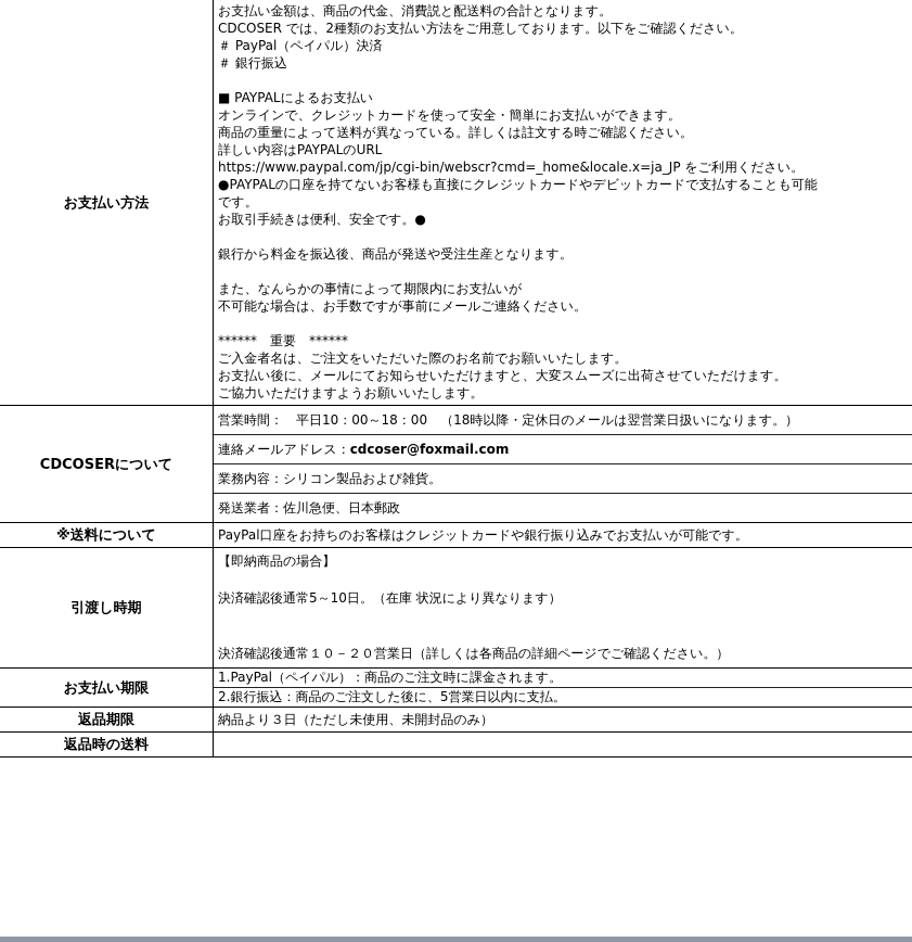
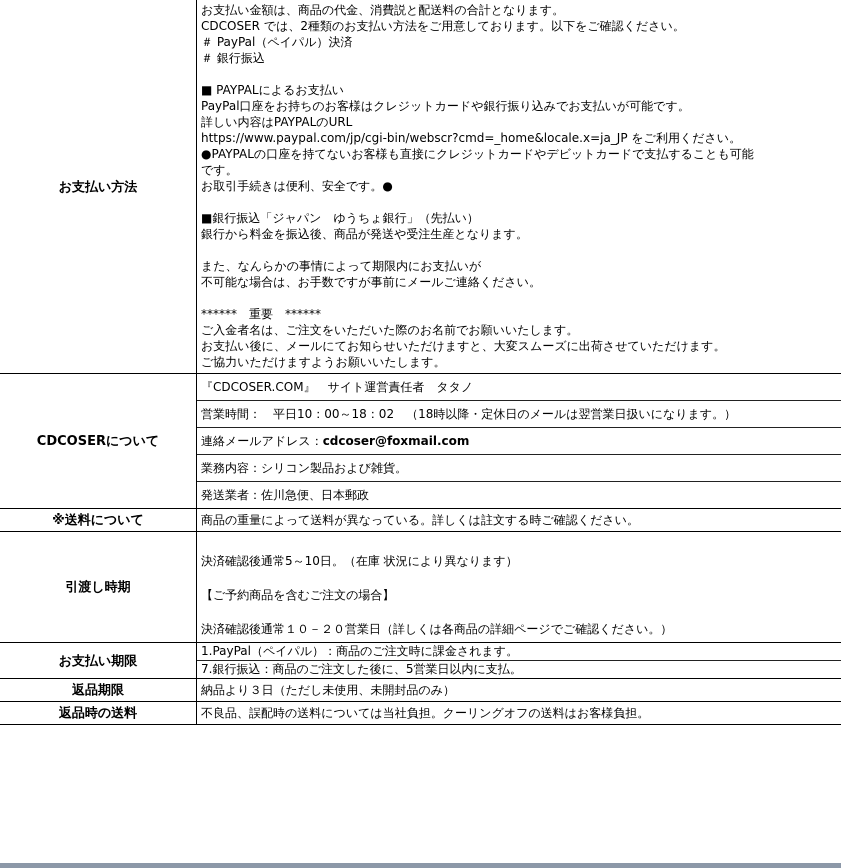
  お支払い方法
  お支払い金額は、商品の代金、消費説と配送料の合計となります。
  CDCOSER では、2種類のお支払い方法をご用意しております。以下をご確認ください。
  ＃ PayPal（ペイパル）決済
  ＃ 銀行振込
  ■ PAYPALによるお支払い
- オンラインで、クレジットカードを使って安全・簡単にお支払いができます。
- 商品の重量によって送料が異なっている。詳しくは註文する時ご確認ください。
+ PayPal口座をお持ちのお客様はクレジットカードや銀行振り込みでお支払いが可能です。
  詳しい内容はPAYPALのURL
  https://www.paypal.com/jp/cgi-bin/webscr?cmd=_home&locale.x=ja_JP をご利用ください。
  ●PAYPALの口座を持てないお客様も直接にクレジットカードやデビットカードで支払することも可能
  です。
  お取引手続きは便利、安全です。●
+ ■銀行振込「ジャパン ゆうちょ銀行」（先払い）
  銀行から料金を振込後、商品が発送や受注生産となります。
  また、なんらかの事情によって期限内にお支払いが
  不可能な場合は、お手数ですが事前にメールご連絡ください。
  ****** 重要 ******
  ご入金者名は、ご注文をいただいた際のお名前でお願いいたします。
  お支払い後に、メールにてお知らせいただけますと、大変スムーズに出荷させていただけます。
  ご協力いただけますようお願いいたします。
  CDCOSERについて
+ 『CDCOSER.COM』 サイト運営責任者 タタノ
- 営業時間： 平日10：00～18：00 （18時以降・定休日のメールは翌営業日扱いになります。）
+ 営業時間： 平日10：00～18：02 （18時以降・定休日のメールは翌営業日扱いになります。）
  連絡メールアドレス：cdcoser@foxmail.com
  業務内容：シリコン製品および雑貨。
  発送業者：佐川急便、日本郵政
  ※送料について
- PayPal口座をお持ちのお客様はクレジットカードや銀行振り込みでお支払いが可能です。
+ 商品の重量によって送料が異なっている。詳しくは註文する時ご確認ください。
  引渡し時期
- 【即納商品の場合】
  決済確認後通常5～10日。（在庫 状況により異なります）
+ 【ご予約商品を含むご注文の場合】
  決済確認後通常１０－２０営業日（詳しくは各商品の詳細ページでご確認ください。）
  お支払い期限
  1.PayPal（ペイパル）：商品のご注文時に課金されます。
- 2.銀行振込：商品のご注文した後に、5営業日以内に支払。
+ 7.銀行振込：商品のご注文した後に、5営業日以内に支払。
  返品期限
  納品より３日（ただし未使用、未開封品のみ）
  返品時の送料
+ 不良品、誤配時の送料については当社負担。クーリングオフの送料はお客様負担。
